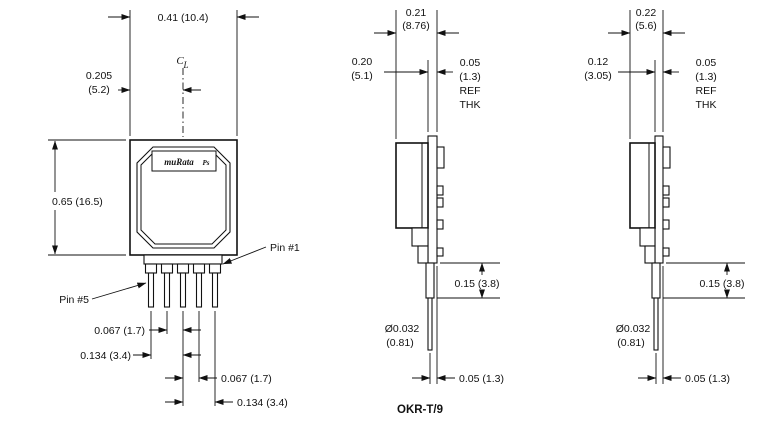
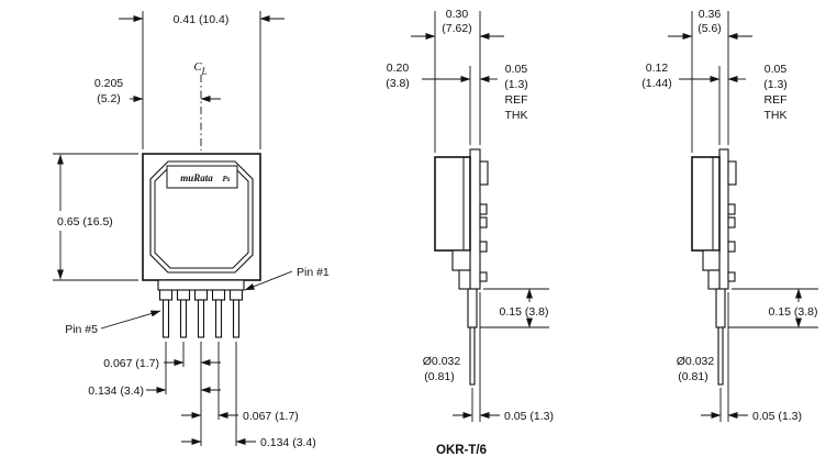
  muRata
  Ps
  0.41 (10.4)
  0.205
  (5.2)
  C
  L
  0.65 (16.5)
  Pin #1
  Pin #5
  0.067 (1.7)
  0.134 (3.4)
  0.067 (1.7)
  0.134 (3.4)
- 0.21
+ 0.30
- (8.76)
+ (7.62)
  0.20
- (5.1)
+ (3.8)
  0.05
  (1.3)
  REF
  THK
  0.15 (3.8)
  Ø0.032
  (0.81)
  0.05 (1.3)
- OKR-T/9
+ OKR-T/6
- 0.22
+ 0.36
  (5.6)
  0.12
- (3.05)
+ (1.44)
  0.05
  (1.3)
  REF
  THK
  0.15 (3.8)
  Ø0.032
  (0.81)
  0.05 (1.3)
